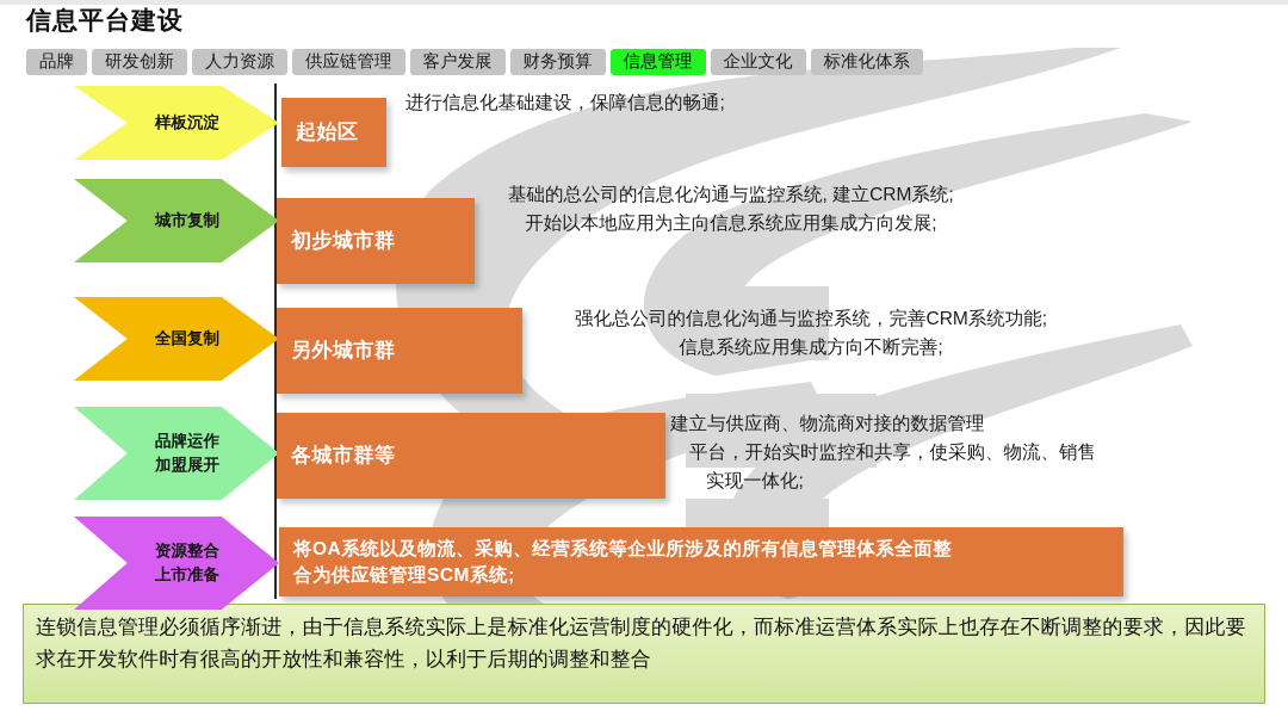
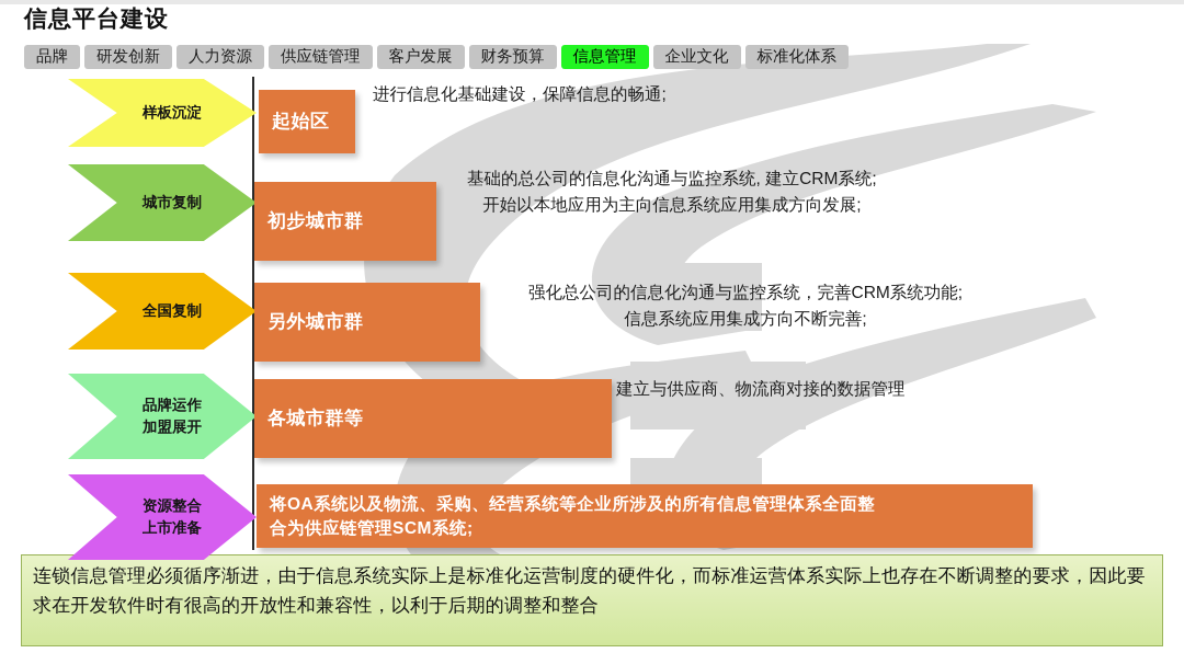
  信息平台建设
  品牌
  研发创新
  人力资源
  供应链管理
  客户发展
  财务预算
  信息管理
  企业文化
  标准化体系
  样板沉淀
  起始区
  进行信息化基础建设，保障信息的畅通;
  城市复制
  初步城市群
  基础的总公司的信息化沟通与监控系统, 建立CRM系统;
  开始以本地应用为主向信息系统应用集成方向发展;
  全国复制
  另外城市群
  强化总公司的信息化沟通与监控系统，完善CRM系统功能;
  信息系统应用集成方向不断完善;
  品牌运作
  加盟展开
  各城市群等
  建立与供应商、物流商对接的数据管理
- 平台，开始实时监控和共享，使采购、物流、销售
- 实现一体化;
  资源整合
  上市准备
  将OA系统以及物流、采购、经营系统等企业所涉及的所有信息管理体系全面整
  合为供应链管理SCM系统;
  连锁信息管理必须循序渐进，由于信息系统实际上是标准化运营制度的硬件化，而标准运营体系实际上也存在不断调整的要求，因此要求在开发软件时有很高的开放性和兼容性，以利于后期的调整和整合
